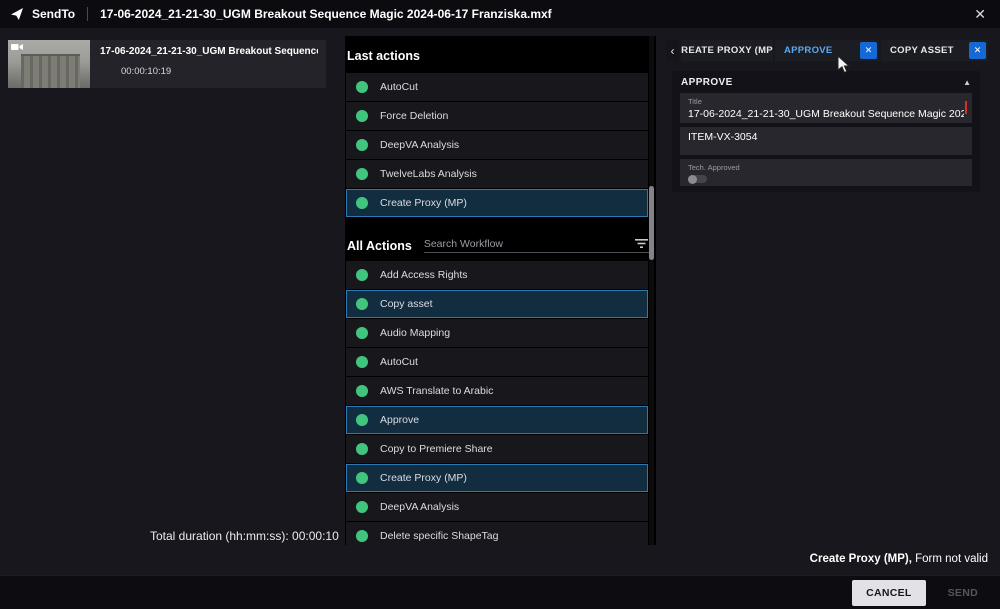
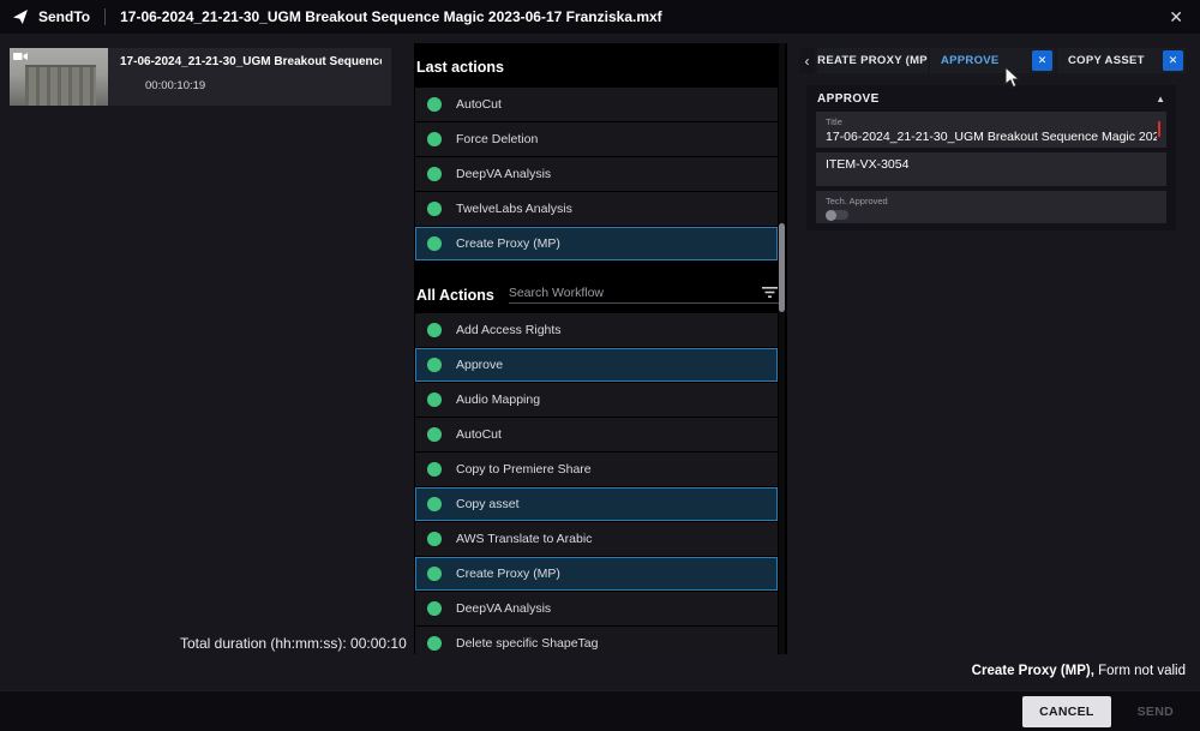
  SendTo
- 17-06-2024_21-21-30_UGM Breakout Sequence Magic 2024-06-17 Franziska.mxf
+ 17-06-2024_21-21-30_UGM Breakout Sequence Magic 2023-06-17 Franziska.mxf
  ✕
  17-06-2024_21-21-30_UGM Breakout Sequenc
  00:00:10:19
  Last actions
  AutoCut
  Force Deletion
  DeepVA Analysis
  TwelveLabs Analysis
  Create Proxy (MP)
  All Actions
  Search Workflow
  Add Access Rights
- Copy asset
+ Approve
  Audio Mapping
  AutoCut
- AWS Translate to Arabic
+ Copy to Premiere Share
- Approve
+ Copy asset
- Copy to Premiere Share
+ AWS Translate to Arabic
  Create Proxy (MP)
  DeepVA Analysis
  Delete specific ShapeTag
  ‹
  REATE PROXY (MP
  APPROVE
  ✕
  COPY ASSET
  ✕
  APPROVE
  ▲
  Title
  17-06-2024_21-21-30_UGM Breakout Sequence Magic 202
  ITEM-VX-3054
  Tech. Approved
  Total duration (hh:mm:ss): 00:00:10
  Create Proxy (MP), Form not valid
  CANCEL
  SEND
